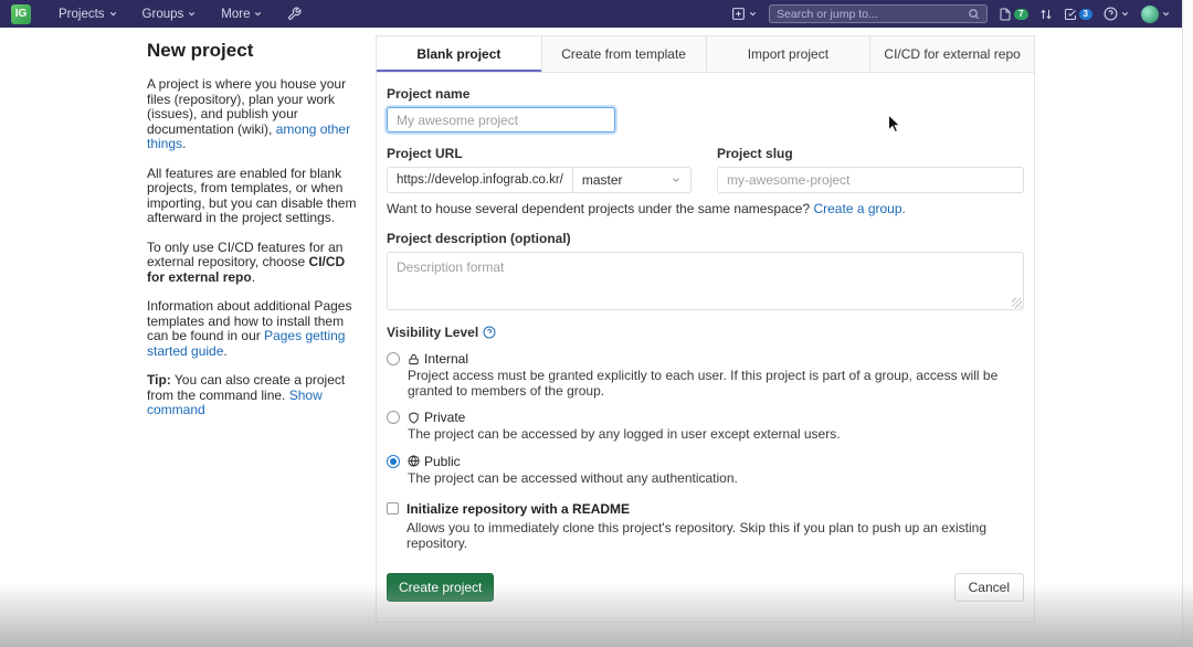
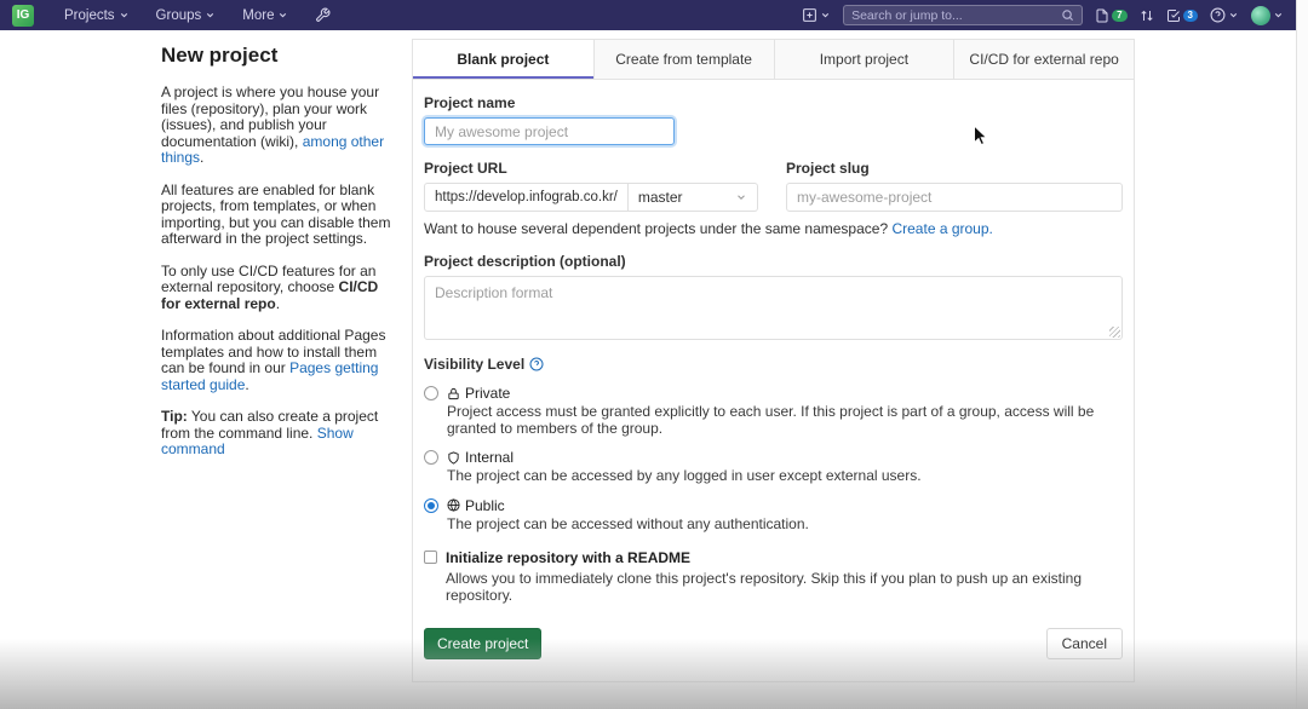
  IG
  Projects
  Groups
  More
  Search or jump to...
  7
  3
  New project
  A project is where you house your files (repository), plan your work (issues), and publish your documentation (wiki), among other things.
  All features are enabled for blank projects, from templates, or when importing, but you can disable them afterward in the project settings.
  To only use CI/CD features for an external repository, choose CI/CD for external repo.
  Information about additional Pages templates and how to install them can be found in our Pages getting started guide.
  Tip: You can also create a project from the command line. Show command
  Blank project
  Create from template
  Import project
  CI/CD for external repo
  Project name
  My awesome project
  Project URL
  https://develop.infograb.co.kr/
  master
  Project slug
  my-awesome-project
  Want to house several dependent projects under the same namespace? Create a group.
  Project description (optional)
  Description format
  Visibility Level
- Internal
+ Private
  Project access must be granted explicitly to each user. If this project is part of a group, access will be granted to members of the group.
- Private
+ Internal
  The project can be accessed by any logged in user except external users.
  Public
  The project can be accessed without any authentication.
  Initialize repository with a README
  Allows you to immediately clone this project's repository. Skip this if you plan to push up an existing repository.
